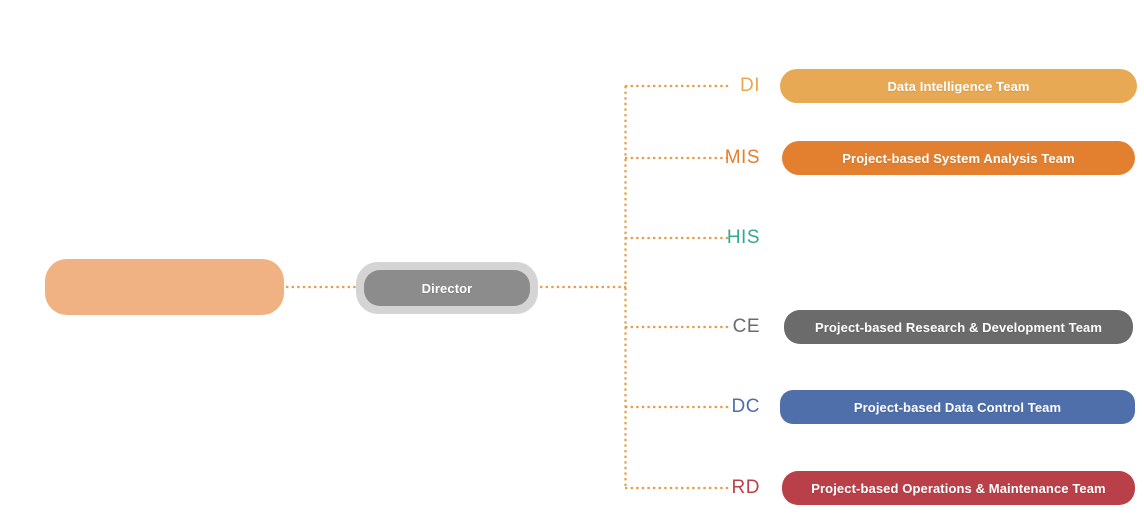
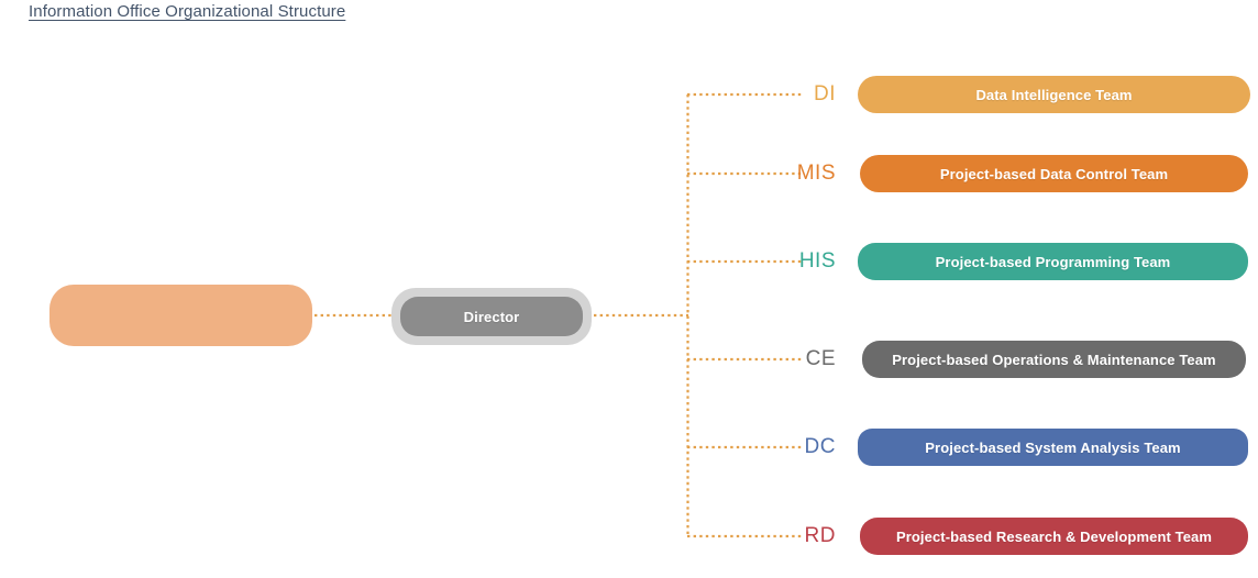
+ Information Office Organizational Structure
  Director
  DI
  Data Intelligence Team
  MIS
- Project-based System Analysis Team
+ Project-based Data Control Team
  HIS
+ Project-based Programming Team
  CE
- Project-based Research & Development Team
+ Project-based Operations & Maintenance Team
  DC
- Project-based Data Control Team
+ Project-based System Analysis Team
  RD
- Project-based Operations & Maintenance Team
+ Project-based Research & Development Team
